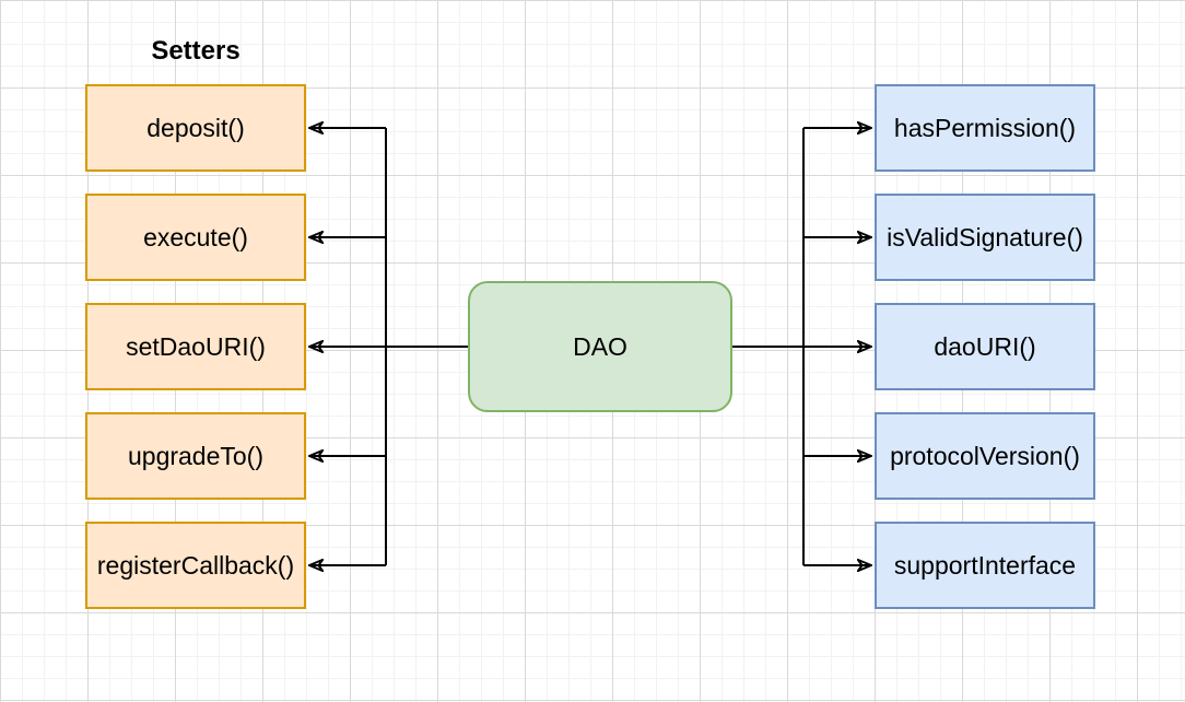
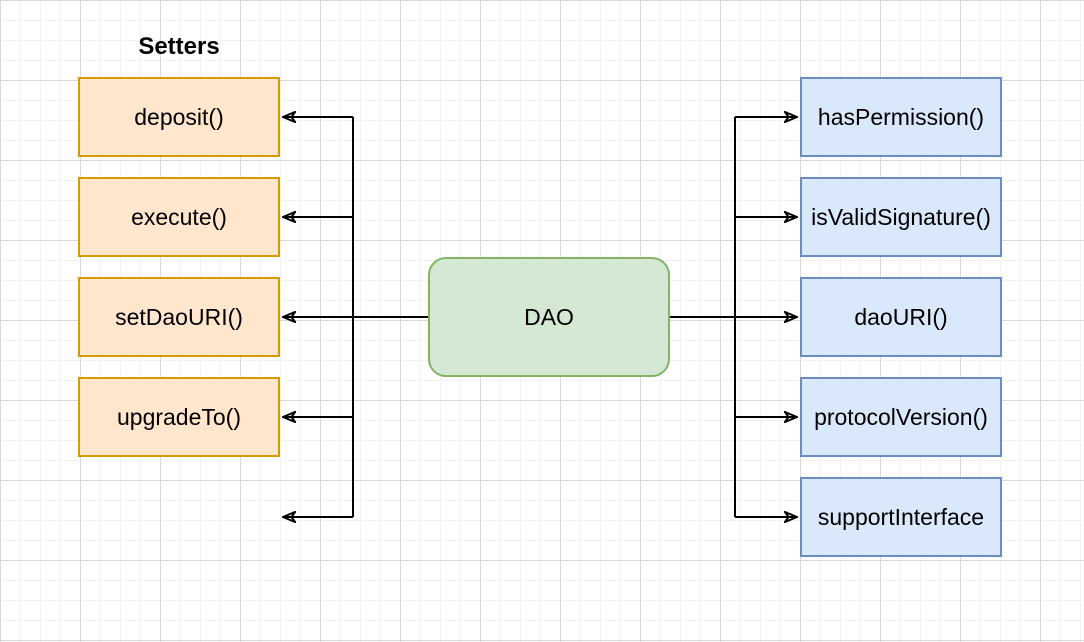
  Setters
  deposit()
  execute()
  setDaoURI()
  upgradeTo()
- registerCallback()
  DAO
  hasPermission()
  isValidSignature()
  daoURI()
  protocolVersion()
  supportInterface
